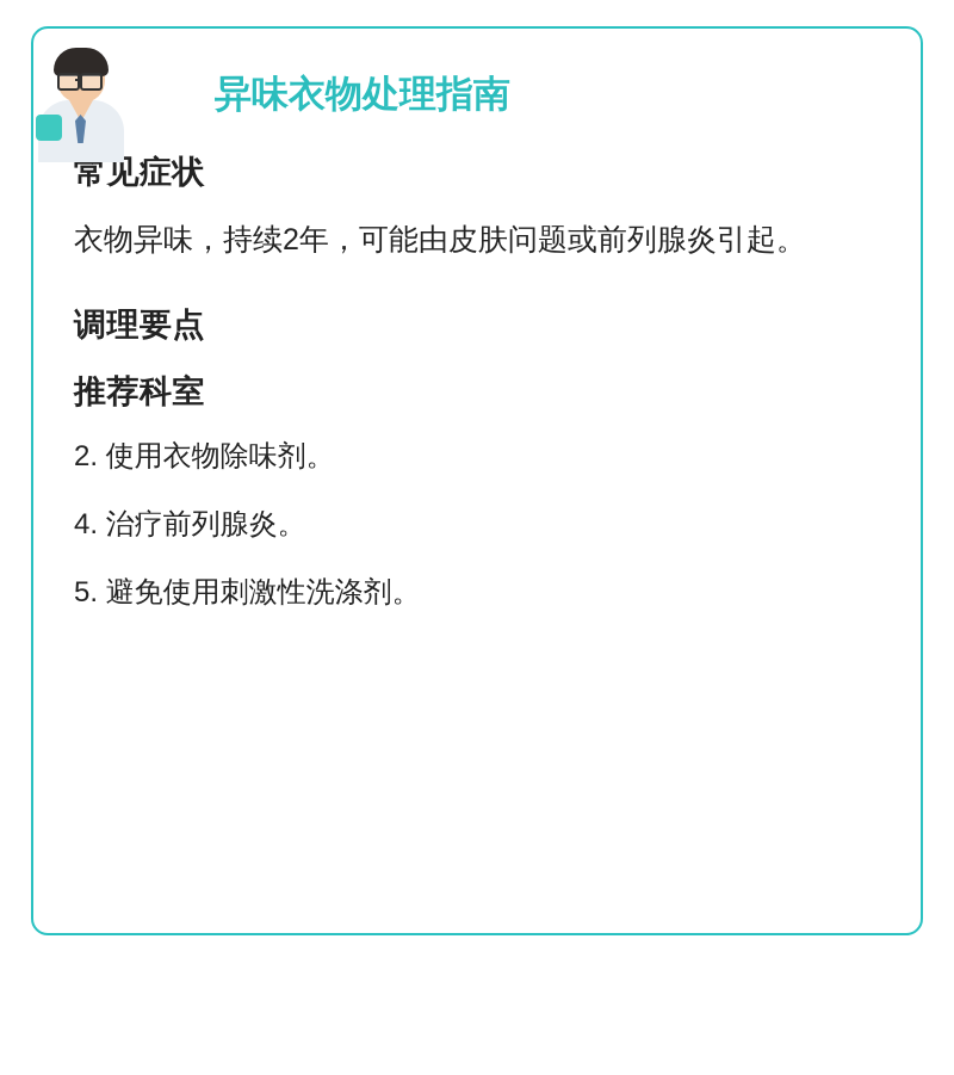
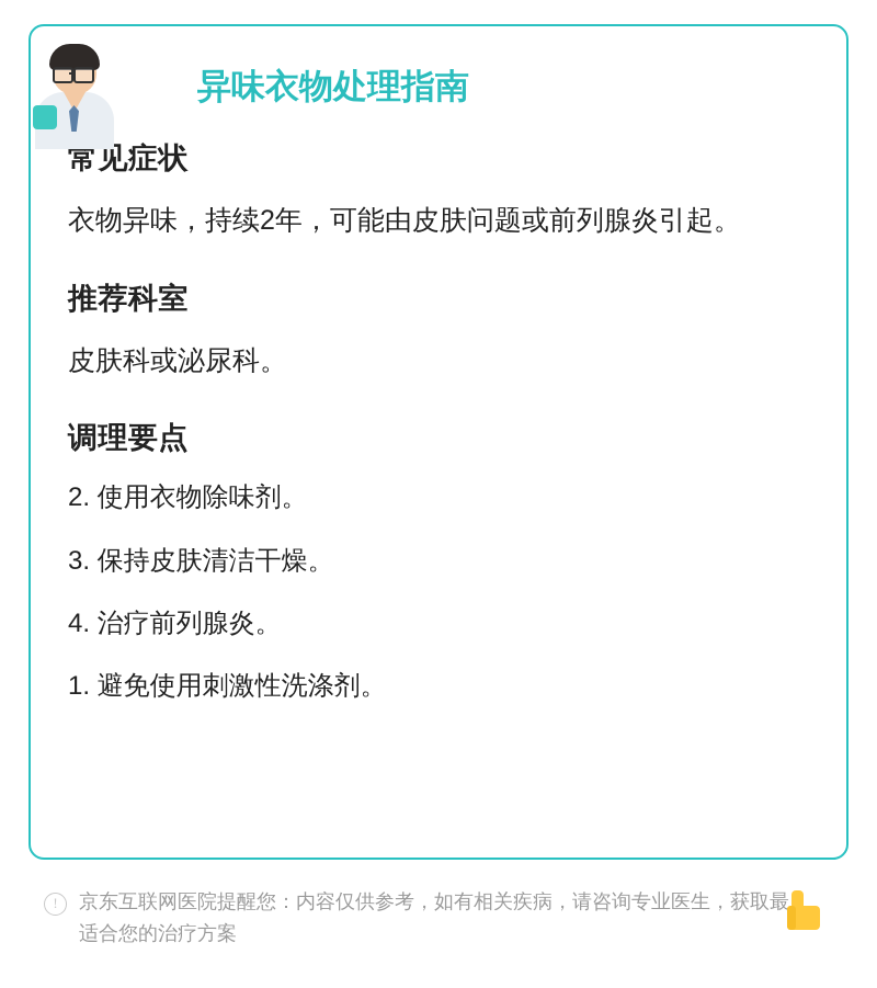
  异味衣物处理指南
  常见症状
  衣物异味，持续2年，可能由皮肤问题或前列腺炎引起。
- 调理要点
+ 推荐科室
+ 皮肤科或泌尿科。
- 推荐科室
+ 调理要点
  2. 使用衣物除味剂。
+ 3. 保持皮肤清洁干燥。
  4. 治疗前列腺炎。
- 5. 避免使用刺激性洗涤剂。
+ 1. 避免使用刺激性洗涤剂。
+ !
+ 京东互联网医院提醒您：内容仅供参考，如有相关疾病，请咨询专业医生，获取最适合您的治疗方案
